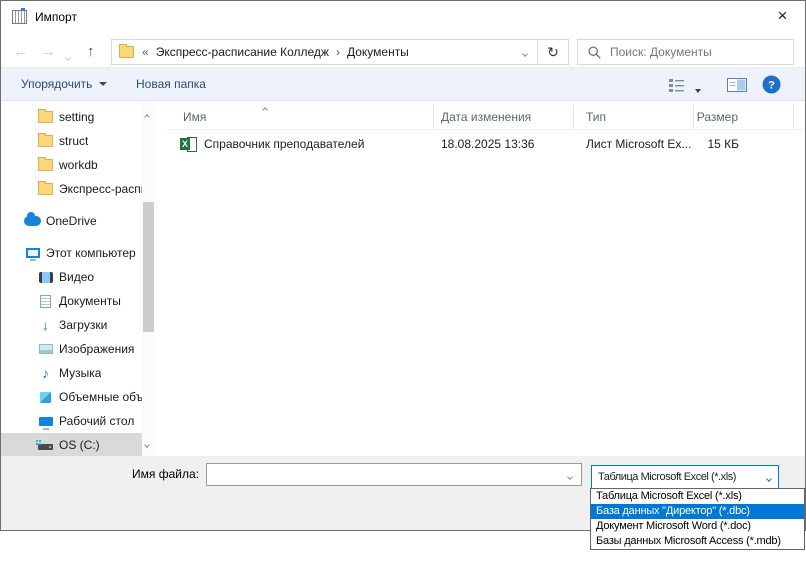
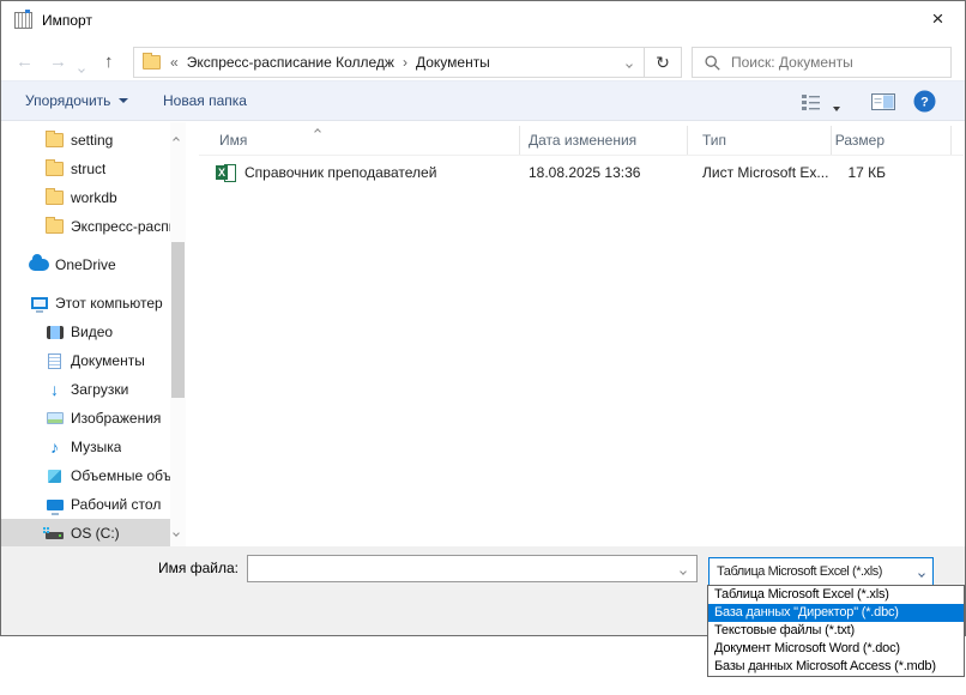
  Импорт
  ×
  ←
  →
  ↑
  «
  Экспресс-расписание Колледж
  ›
  Документы
  ↻
  Поиск: Документы
  Упорядочить
  Новая папка
  ?
  setting
  struct
  workdb
  Экспресс-расп
  OneDrive
  Этот компьютер
  Видео
  Документы
  ↓
  Загрузки
  Изображения
  ♪
  Музыка
  Объемные объ
  Рабочий стол
  OS (C:)
  Имя
  Дата изменения
  Тип
  Размер
  Справочник преподавателей
  18.08.2025 13:36
  Лист Microsoft Ex...
- 15 КБ
+ 17 КБ
  Имя файла:
  Таблица Microsoft Excel (*.xls)
  Таблица Microsoft Excel (*.xls)
  База данных "Директор" (*.dbc)
+ Текстовые файлы (*.txt)
  Документ Microsoft Word (*.doc)
  Базы данных Microsoft Access (*.mdb)
